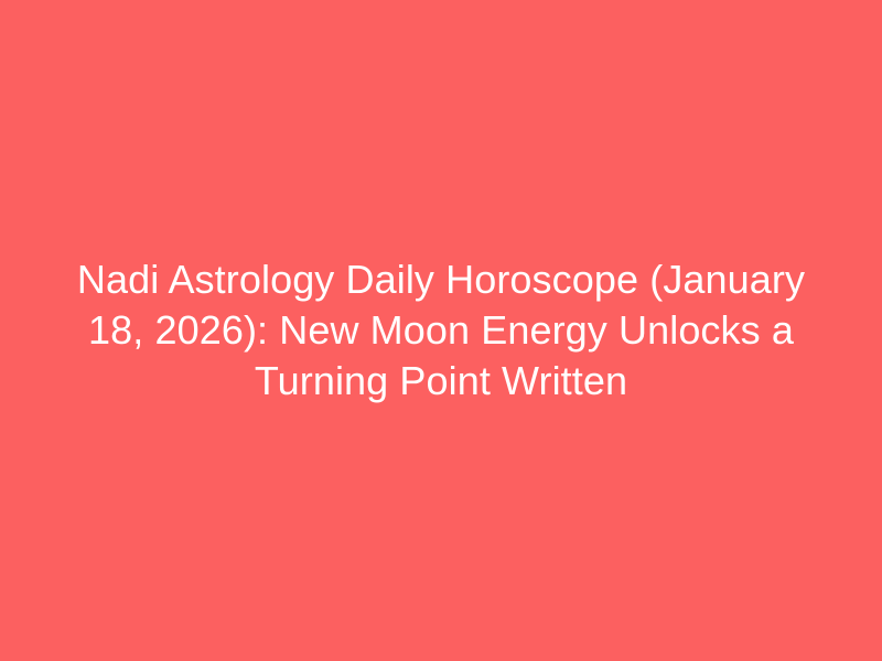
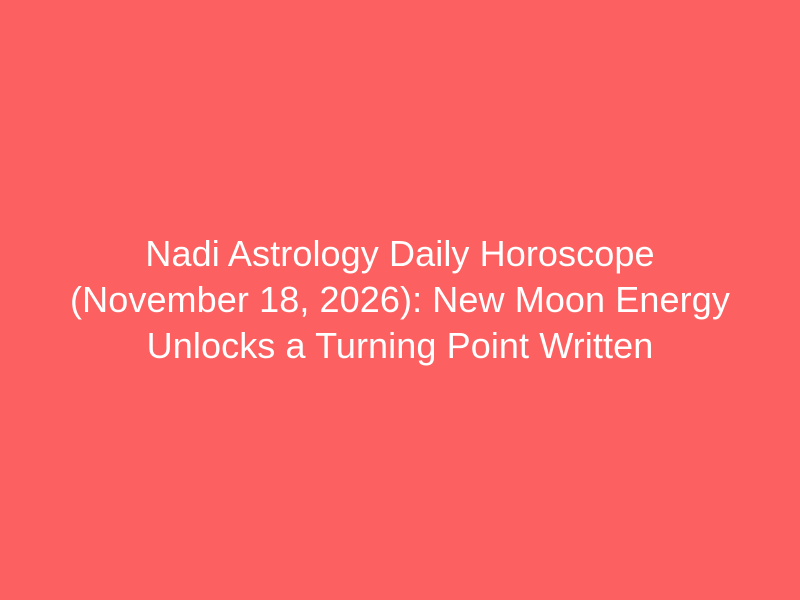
- Nadi Astrology Daily Horoscope (January 18, 2026): New Moon Energy Unlocks a Turning Point Written
+ Nadi Astrology Daily Horoscope (November 18, 2026): New Moon Energy Unlocks a Turning Point Written
